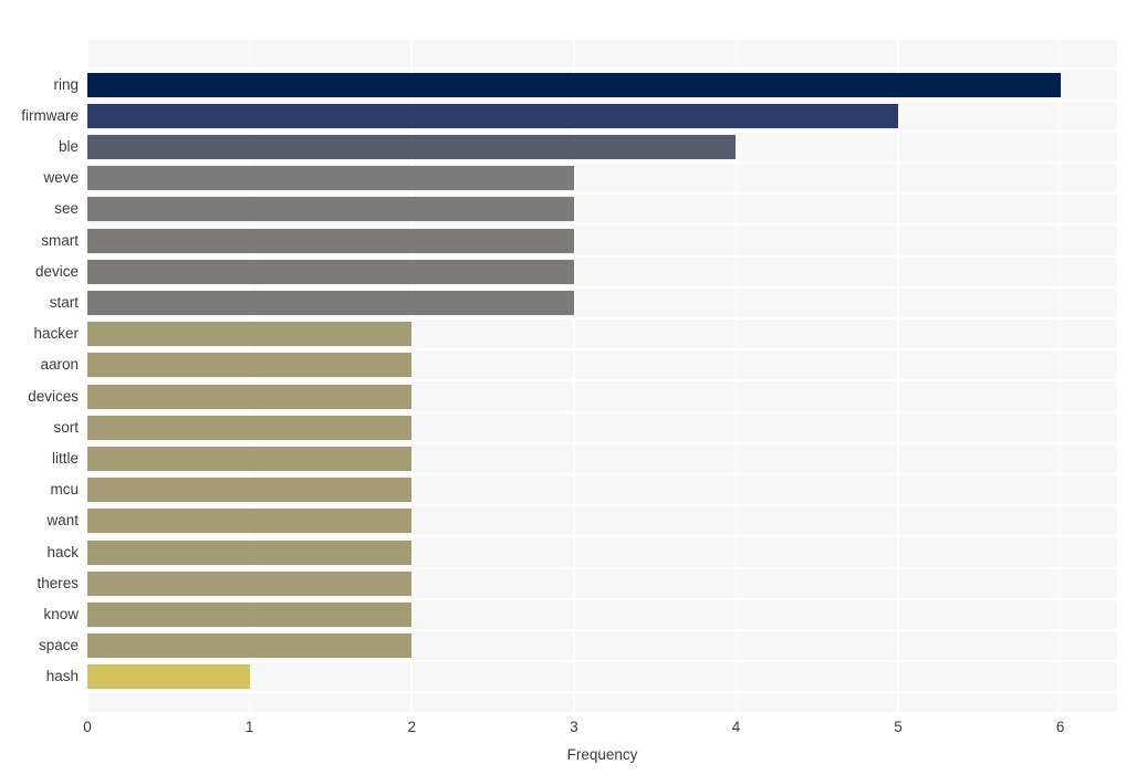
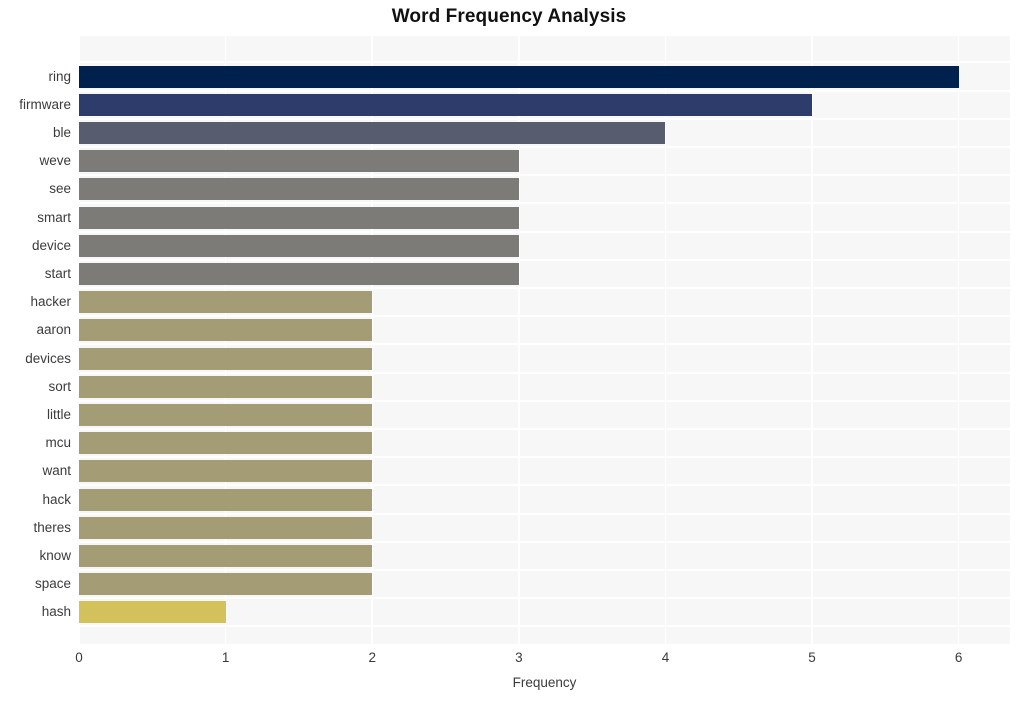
+ Word Frequency Analysis
  ring
  firmware
  ble
  weve
  see
  smart
  device
  start
  hacker
  aaron
  devices
  sort
  little
  mcu
  want
  hack
  theres
  know
  space
  hash
  0
  1
  2
  3
  4
  5
  6
  Frequency
